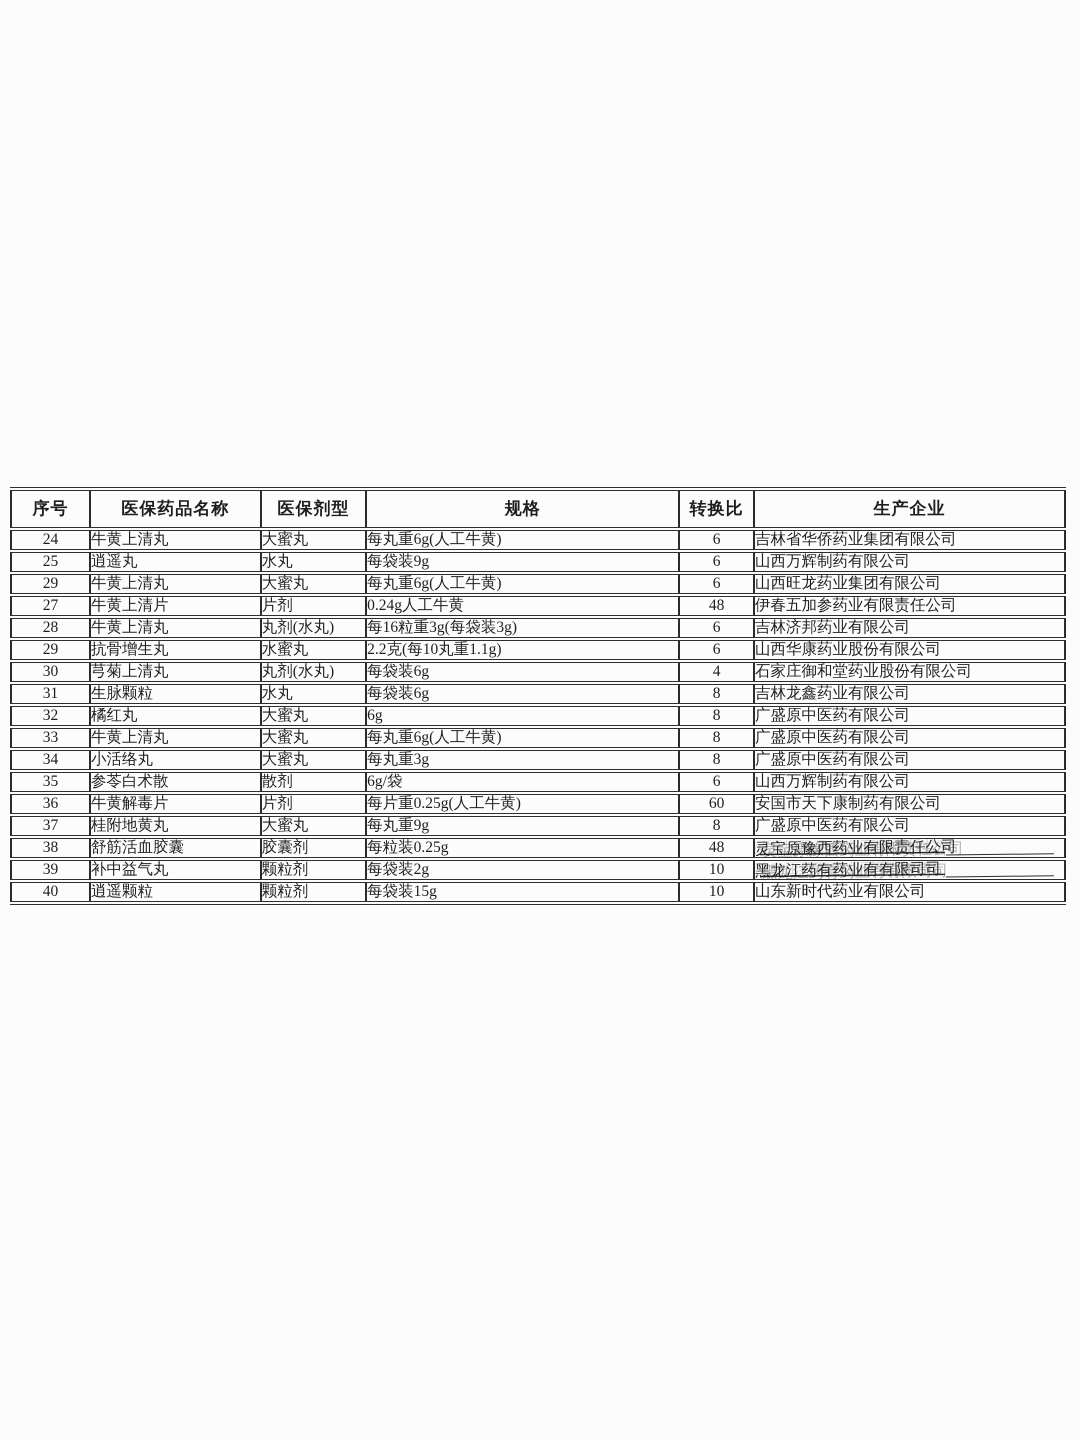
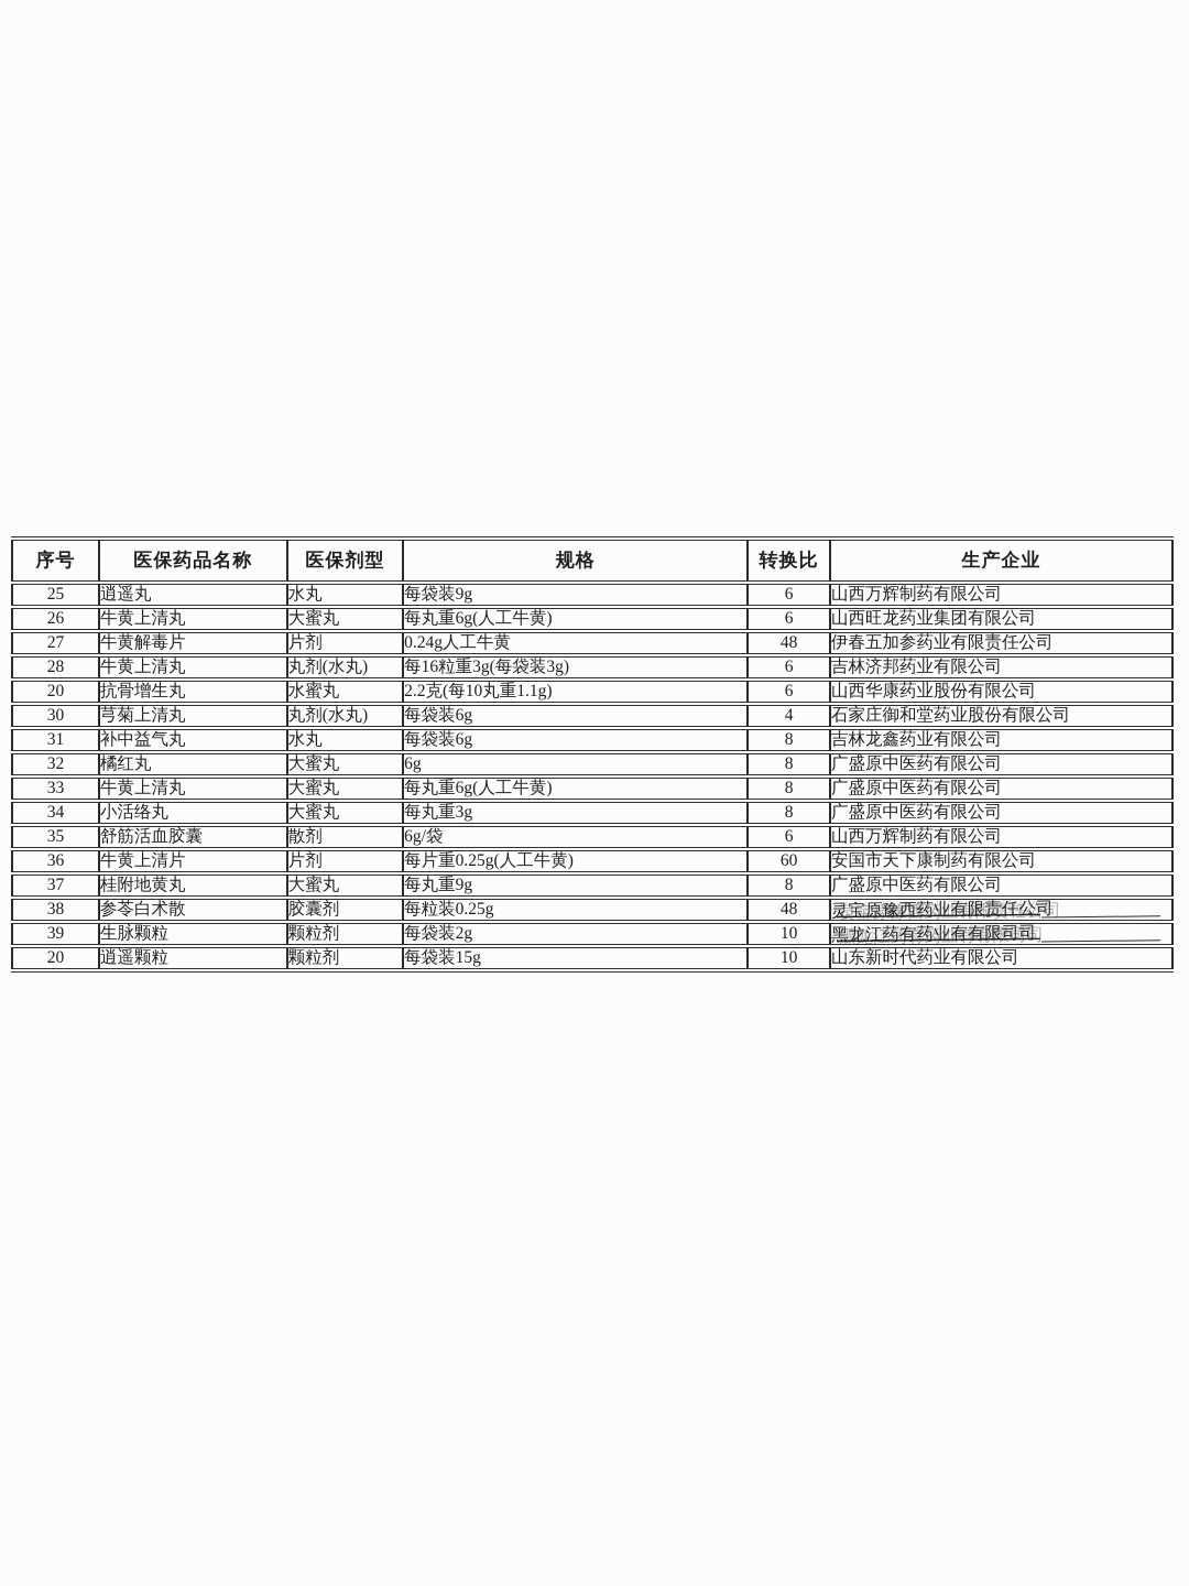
  序号	医保药品名称	医保剂型	规格	转换比	生产企业
- 24	牛黄上清丸	大蜜丸	每丸重6g(人工牛黄)	6	吉林省华侨药业集团有限公司
  25	逍遥丸	水丸	每袋装9g	6	山西万辉制药有限公司
- 29	牛黄上清丸	大蜜丸	每丸重6g(人工牛黄)	6	山西旺龙药业集团有限公司
+ 26	牛黄上清丸	大蜜丸	每丸重6g(人工牛黄)	6	山西旺龙药业集团有限公司
- 27	牛黄上清片	片剂	0.24g人工牛黄	48	伊春五加参药业有限责任公司
+ 27	牛黄解毒片	片剂	0.24g人工牛黄	48	伊春五加参药业有限责任公司
  28	牛黄上清丸	丸剂(水丸)	每16粒重3g(每袋装3g)	6	吉林济邦药业有限公司
- 29	抗骨增生丸	水蜜丸	2.2克(每10丸重1.1g)	6	山西华康药业股份有限公司
+ 20	抗骨增生丸	水蜜丸	2.2克(每10丸重1.1g)	6	山西华康药业股份有限公司
  30	芎菊上清丸	丸剂(水丸)	每袋装6g	4	石家庄御和堂药业股份有限公司
- 31	生脉颗粒	水丸	每袋装6g	8	吉林龙鑫药业有限公司
+ 31	补中益气丸	水丸	每袋装6g	8	吉林龙鑫药业有限公司
  32	橘红丸	大蜜丸	6g	8	广盛原中医药有限公司
  33	牛黄上清丸	大蜜丸	每丸重6g(人工牛黄)	8	广盛原中医药有限公司
  34	小活络丸	大蜜丸	每丸重3g	8	广盛原中医药有限公司
- 35	参苓白术散	散剂	6g/袋	6	山西万辉制药有限公司
+ 35	舒筋活血胶囊	散剂	6g/袋	6	山西万辉制药有限公司
- 36	牛黄解毒片	片剂	每片重0.25g(人工牛黄)	60	安国市天下康制药有限公司
+ 36	牛黄上清片	片剂	每片重0.25g(人工牛黄)	60	安国市天下康制药有限公司
  37	桂附地黄丸	大蜜丸	每丸重9g	8	广盛原中医药有限公司
- 38	舒筋活血胶囊	胶囊剂	每粒装0.25g	48	灵宝原豫西药业有限责任公司
+ 38	参苓白术散	胶囊剂	每粒装0.25g	48	灵宝原豫西药业有限责任公司
- 39	补中益气丸	颗粒剂	每袋装2g	10	黑龙江药有药业有有限司司
+ 39	生脉颗粒	颗粒剂	每袋装2g	10	黑龙江药有药业有有限司司
- 40	逍遥颗粒	颗粒剂	每袋装15g	10	山东新时代药业有限公司
+ 20	逍遥颗粒	颗粒剂	每袋装15g	10	山东新时代药业有限公司
